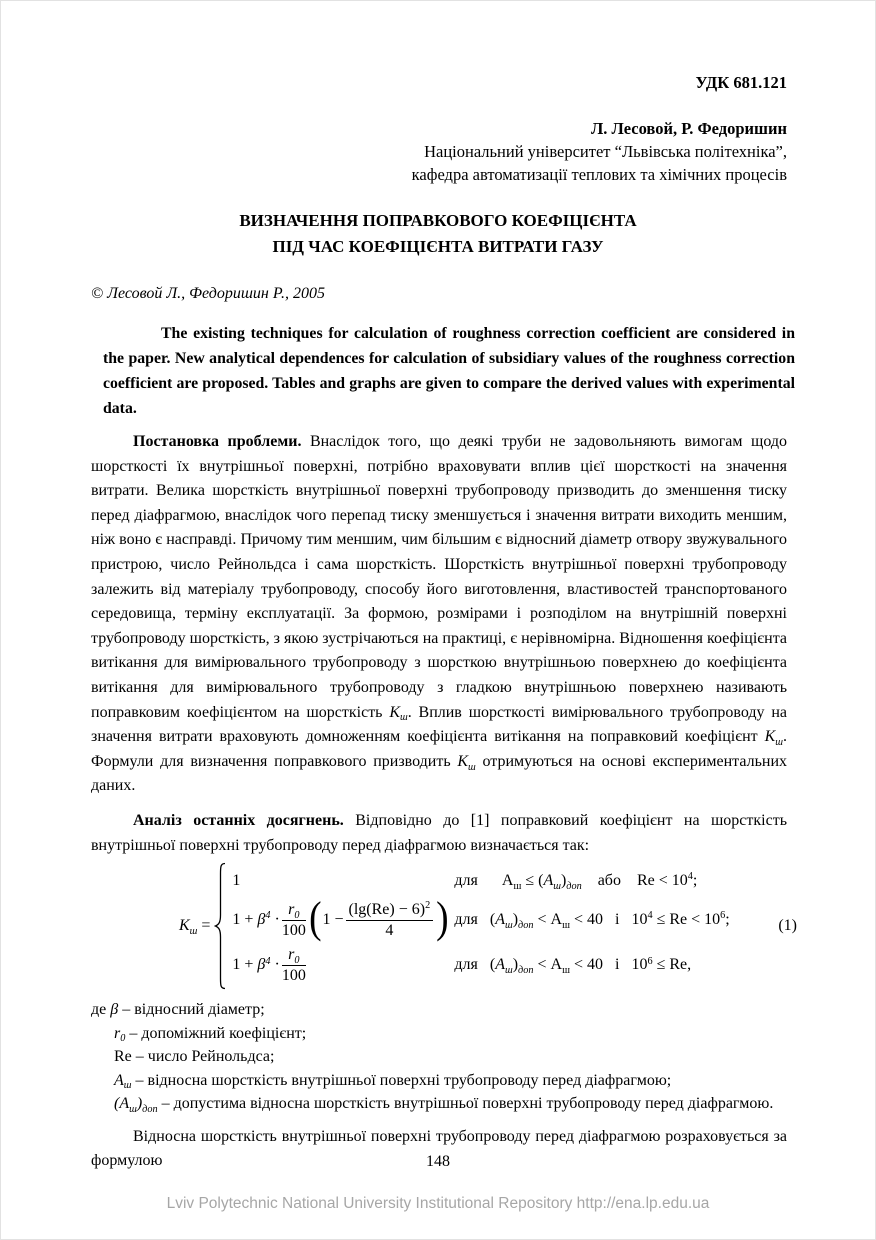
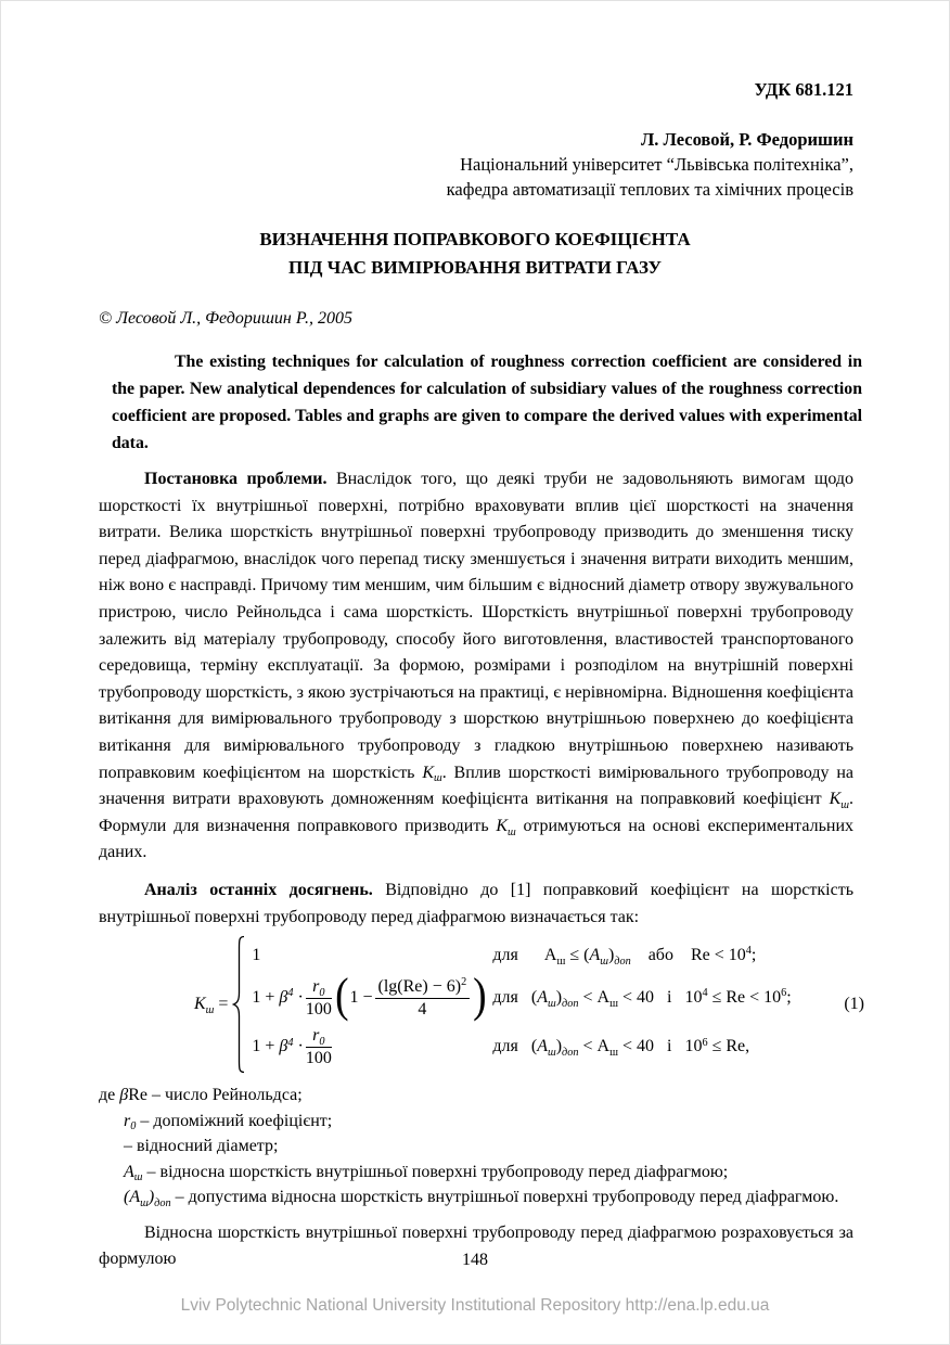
  УДК 681.121
  Л. Лесовой, Р. Федоришин
  Національний університет “Львівська політехніка”,
  кафедра автоматизації теплових та хімічних процесів
  ВИЗНАЧЕННЯ ПОПРАВКОВОГО КОЕФІЦІЄНТА
- ПІД ЧАС КОЕФІЦІЄНТА ВИТРАТИ ГАЗУ
+ ПІД ЧАС ВИМІРЮВАННЯ ВИТРАТИ ГАЗУ
  © Лесовой Л., Федоришин Р., 2005
  The existing techniques for calculation of roughness correction coefficient are considered in the paper. New analytical dependences for calculation of subsidiary values of the roughness correction coefficient are proposed. Tables and graphs are given to compare the derived values with experimental data.
  Постановка проблеми. Внаслідок того, що деякі труби не задовольняють вимогам щодо шорсткості їх внутрішньої поверхні, потрібно враховувати вплив цієї шорсткості на значення витрати. Велика шорсткість внутрішньої поверхні трубопроводу призводить до зменшення тиску перед діафрагмою, внаслідок чого перепад тиску зменшується і значення витрати виходить меншим, ніж воно є насправді. Причому тим меншим, чим більшим є відносний діаметр отвору звужувального пристрою, число Рейнольдса і сама шорсткість. Шорсткість внутрішньої поверхні трубопроводу залежить від матеріалу трубопроводу, способу його виготовлення, властивостей транспортованого середовища, терміну експлуатації. За формою, розмірами і розподілом на внутрішній поверхні трубопроводу шорсткість, з якою зустрічаються на практиці, є нерівномірна. Відношення коефіцієнта витікання для вимірювального трубопроводу з шорсткою внутрішньою поверхнею до коефіцієнта витікання для вимірювального трубопроводу з гладкою внутрішньою поверхнею називають поправковим коефіцієнтом на шорсткість Кш. Вплив шорсткості вимірювального трубопроводу на значення витрати враховують домноженням коефіцієнта витікання на поправковий коефіцієнт Кш. Формули для визначення поправкового призводить Кш отримуються на основі експериментальних даних.
  Аналіз останніх досягнень. Відповідно до [1] поправковий коефіцієнт на шорсткість внутрішньої поверхні трубопроводу перед діафрагмою визначається так:
  Кш =
  1
  для Аш ≤ (Аш)доп або Re < 104;
  1 + β4 ·
  r0
  100
  (
  1 −
  (lg(Re) − 6)2
  4
  )
  для (Аш)доп < Аш < 40 і 104 ≤ Re < 106;
  1 + β4 ·
  r0
  100
  для (Аш)доп < Аш < 40 і 106 ≤ Re,
  (1)
- де β – відносний діаметр;
+ де βRe – число Рейнольдса;
  r0 – допоміжний коефіцієнт;
- Re – число Рейнольдса;
+ – відносний діаметр;
  Аш – відносна шорсткість внутрішньої поверхні трубопроводу перед діафрагмою;
  (Аш)доп – допустима відносна шорсткість внутрішньої поверхні трубопроводу перед діафрагмою.
  Відносна шорсткість внутрішньої поверхні трубопроводу перед діафрагмою розраховується за формулою
  148
  Lviv Polytechnic National University Institutional Repository http://ena.lp.edu.ua
